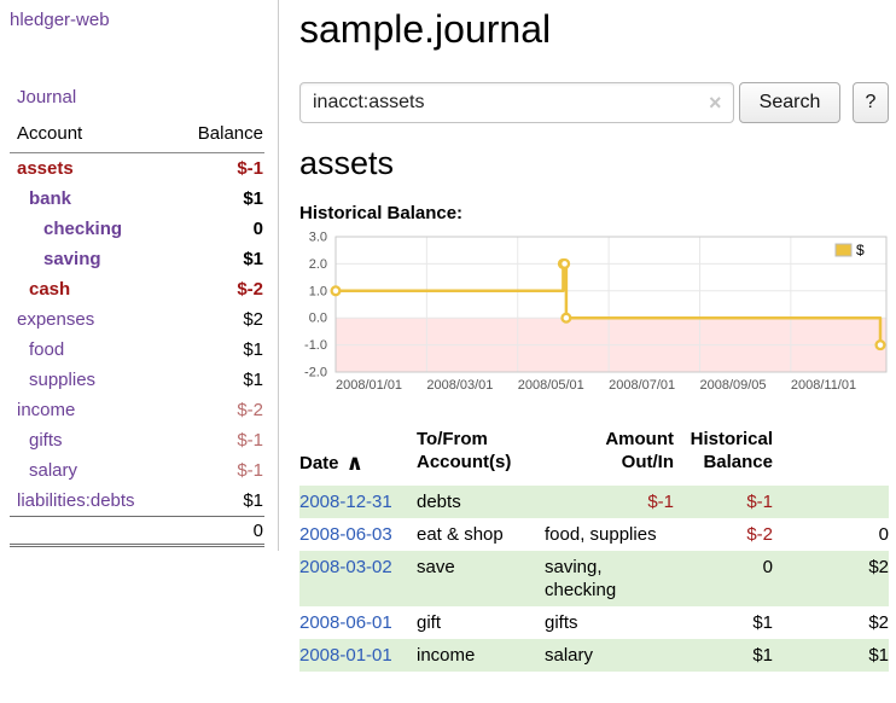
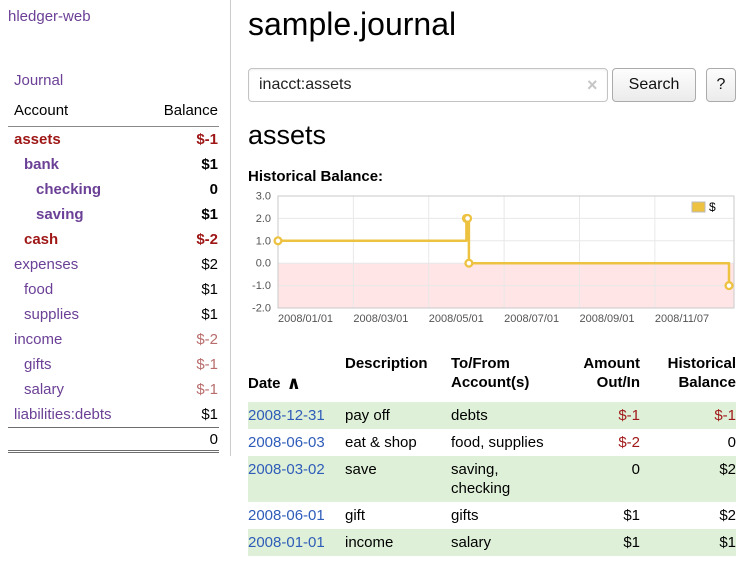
  hledger-web
  Journal
  Account
  Balance
  assets
  $-1
  bank
  $1
  checking
  0
  saving
  $1
  cash
  $-2
  expenses
  $2
  food
  $1
  supplies
  $1
  income
  $-2
  gifts
  $-1
  salary
  $-1
  liabilities:debts
  $1
  0
  sample.journal
  inacct:assets
  ×
  Search
  ?
  assets
  Historical Balance:
  3.0
  2.0
  1.0
  0.0
  -1.0
  -2.0
  2008/01/01
  2008/03/01
  2008/05/01
  2008/07/01
- 2008/09/05
+ 2008/09/01
- 2008/11/01
+ 2008/11/07
  $
  Date ∧
+ Description
  To/From
  Account(s)
  Amount
  Out/In
  Historical
  Balance
  2008-12-31
+ pay off
  debts
  $-1
  $-1
  2008-06-03
  eat & shop
  food, supplies
  $-2
  0
  2008-03-02
  save
  saving, checking
  0
  $2
  2008-06-01
  gift
  gifts
  $1
  $2
  2008-01-01
  income
  salary
  $1
  $1
